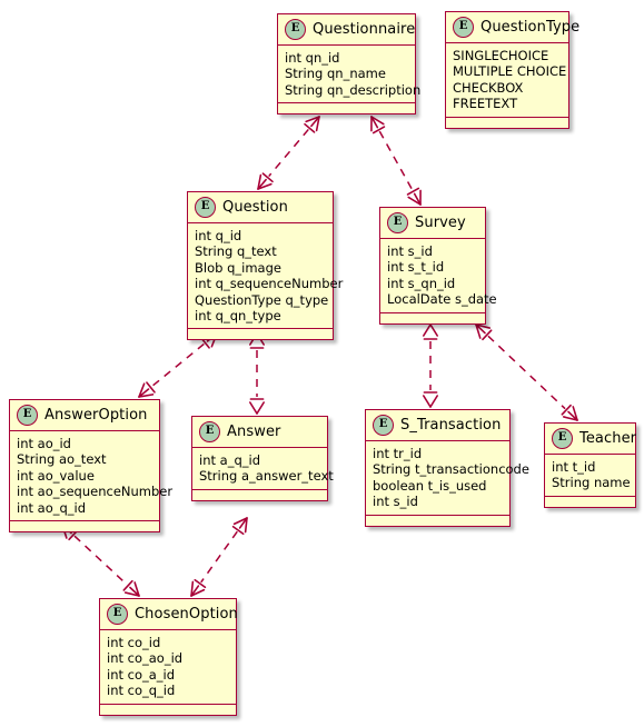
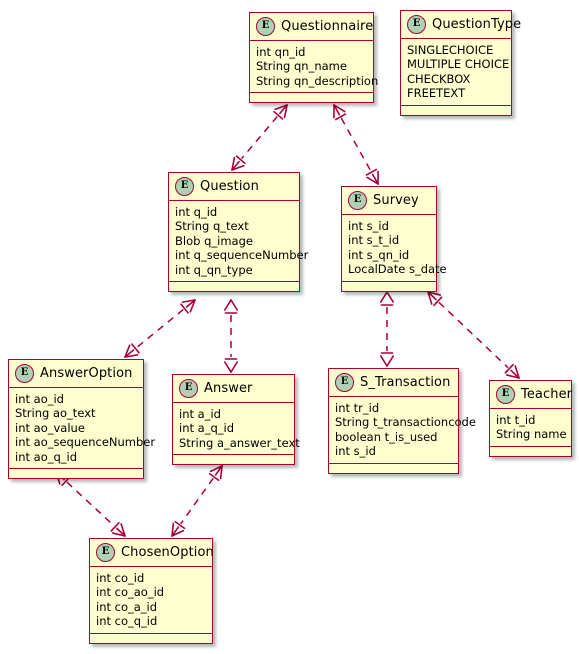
  E
  Questionnaire
  int qn_id
  String qn_name
  String qn_description
  E
  QuestionType
  SINGLECHOICE
  MULTIPLE CHOICE
  CHECKBOX
  FREETEXT
  E
  Question
  int q_id
  String q_text
  Blob q_image
  int q_sequenceNumber
- QuestionType q_type
  int q_qn_type
  E
  Survey
  int s_id
  int s_t_id
  int s_qn_id
  LocalDate s_date
  E
  AnswerOption
  int ao_id
  String ao_text
  int ao_value
  int ao_sequenceNumber
  int ao_q_id
  E
  Answer
+ int a_id
  int a_q_id
  String a_answer_text
  E
  S_Transaction
  int tr_id
  String t_transactioncode
  boolean t_is_used
  int s_id
  E
  Teacher
  int t_id
  String name
  E
  ChosenOption
  int co_id
  int co_ao_id
  int co_a_id
  int co_q_id
